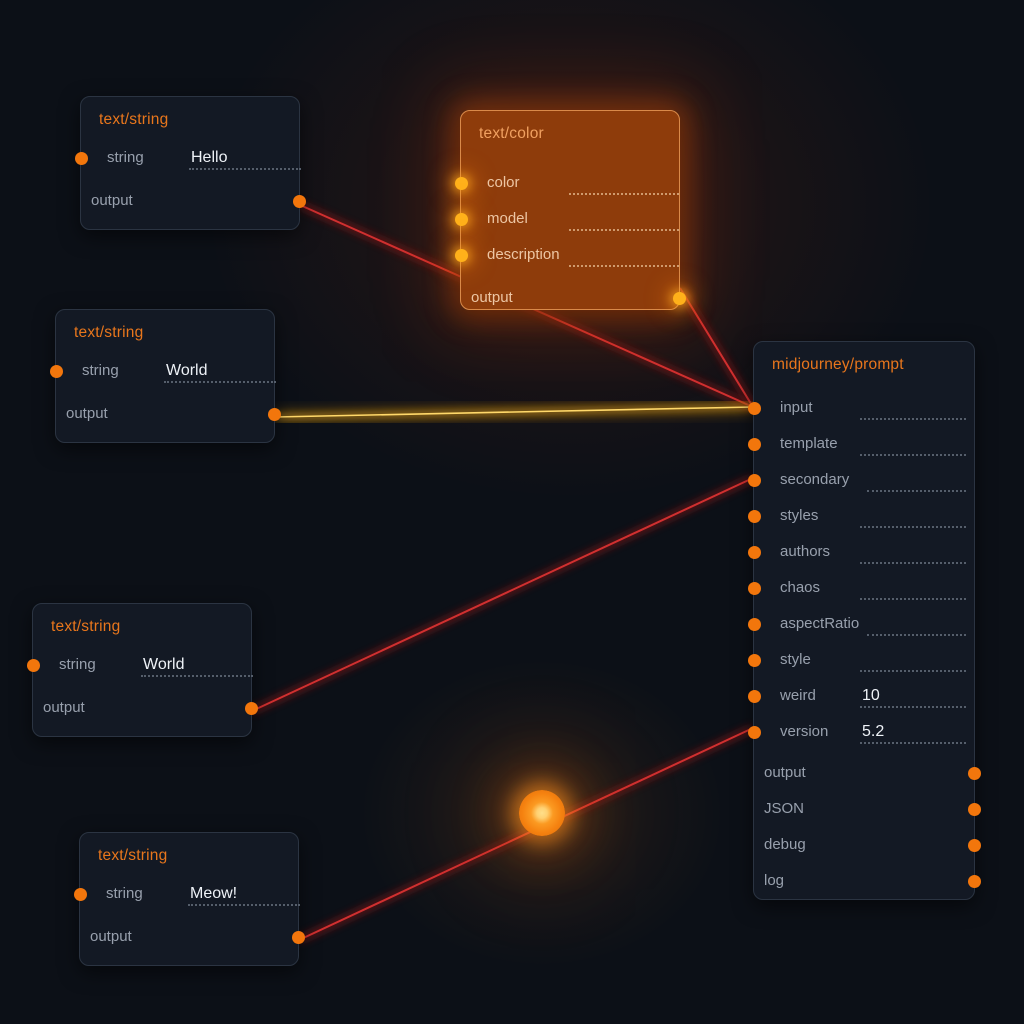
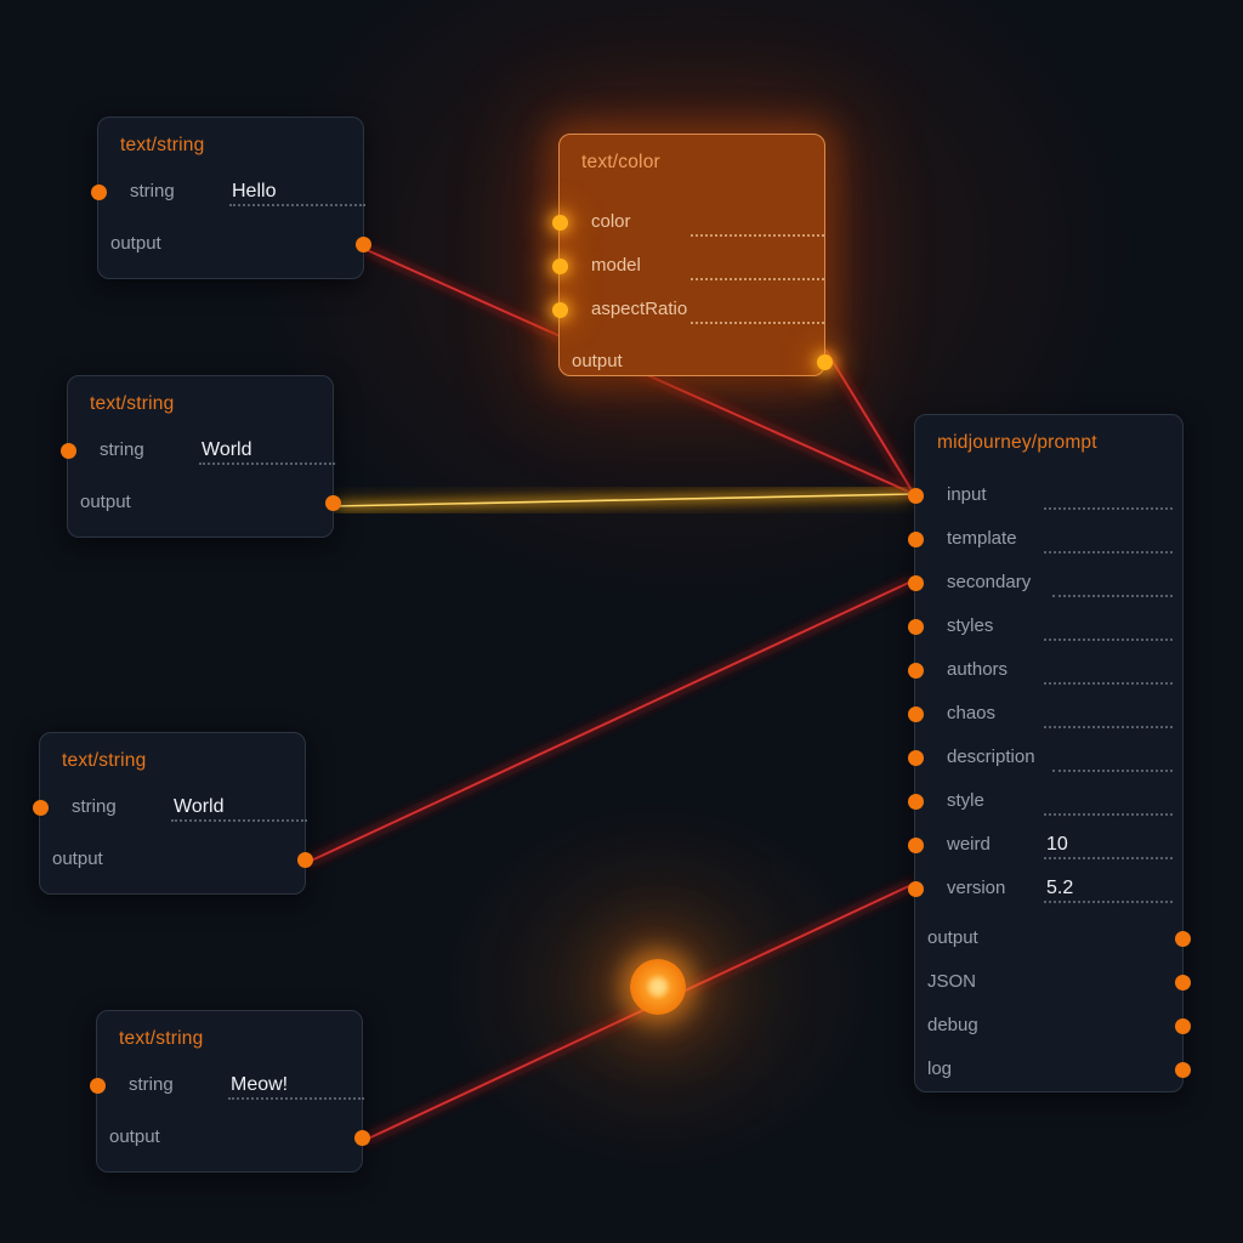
  text/string
  string
  Hello
  output
  text/color
  color
  model
- description
+ aspectRatio
  output
  text/string
  string
  World
  output
  text/string
  string
  World
  output
  text/string
  string
  Meow!
  output
  midjourney/prompt
  input
  template
  secondary
  styles
  authors
  chaos
- aspectRatio
+ description
  style
  weird
  10
  version
  5.2
  output
  JSON
  debug
  log
